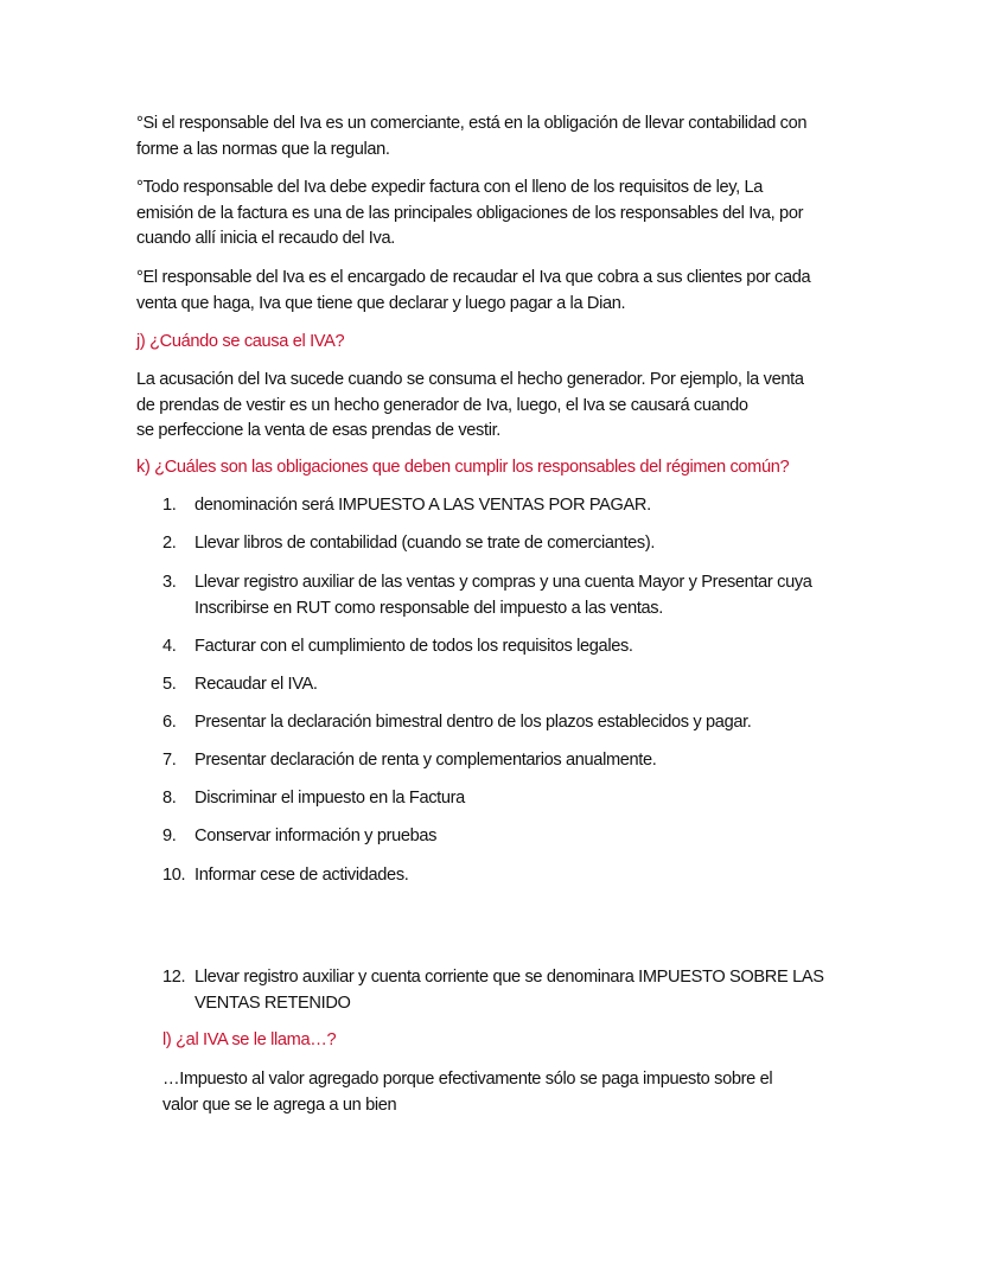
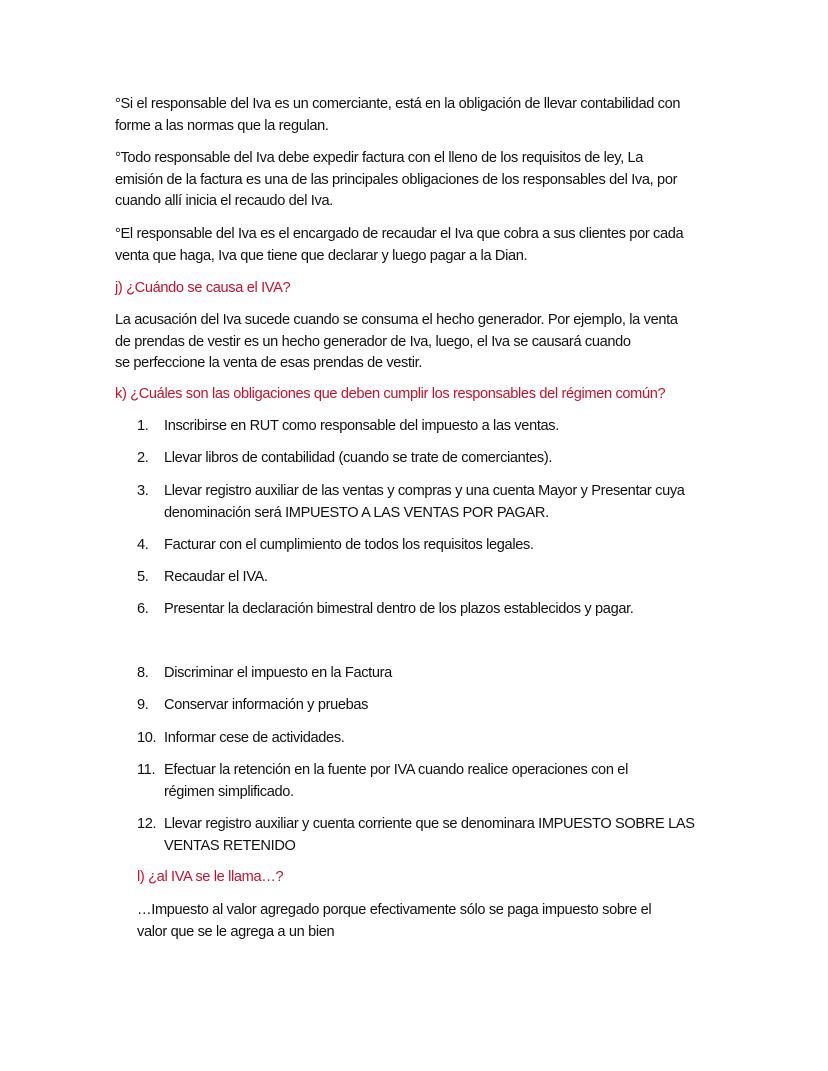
  °Si el responsable del Iva es un comerciante, está en la obligación de llevar contabilidad con
  forme a las normas que la regulan.
  °Todo responsable del Iva debe expedir factura con el lleno de los requisitos de ley, La
  emisión de la factura es una de las principales obligaciones de los responsables del Iva, por
  cuando allí inicia el recaudo del Iva.
  °El responsable del Iva es el encargado de recaudar el Iva que cobra a sus clientes por cada
  venta que haga, Iva que tiene que declarar y luego pagar a la Dian.
  j) ¿Cuándo se causa el IVA?
  La acusación del Iva sucede cuando se consuma el hecho generador. Por ejemplo, la venta
  de prendas de vestir es un hecho generador de Iva, luego, el Iva se causará cuando
  se perfeccione la venta de esas prendas de vestir.
  k) ¿Cuáles son las obligaciones que deben cumplir los responsables del régimen común?
- 1. denominación será IMPUESTO A LAS VENTAS POR PAGAR.
+ 1. Inscribirse en RUT como responsable del impuesto a las ventas.
  2. Llevar libros de contabilidad (cuando se trate de comerciantes).
  3. Llevar registro auxiliar de las ventas y compras y una cuenta Mayor y Presentar cuya
- Inscribirse en RUT como responsable del impuesto a las ventas.
+ denominación será IMPUESTO A LAS VENTAS POR PAGAR.
  4. Facturar con el cumplimiento de todos los requisitos legales.
  5. Recaudar el IVA.
  6. Presentar la declaración bimestral dentro de los plazos establecidos y pagar.
- 7. Presentar declaración de renta y complementarios anualmente.
  8. Discriminar el impuesto en la Factura
  9. Conservar información y pruebas
  10. Informar cese de actividades.
+ 11. Efectuar la retención en la fuente por IVA cuando realice operaciones con el
+ régimen simplificado.
  12. Llevar registro auxiliar y cuenta corriente que se denominara IMPUESTO SOBRE LAS
  VENTAS RETENIDO
  l) ¿al IVA se le llama…?
  …Impuesto al valor agregado porque efectivamente sólo se paga impuesto sobre el
  valor que se le agrega a un bien
